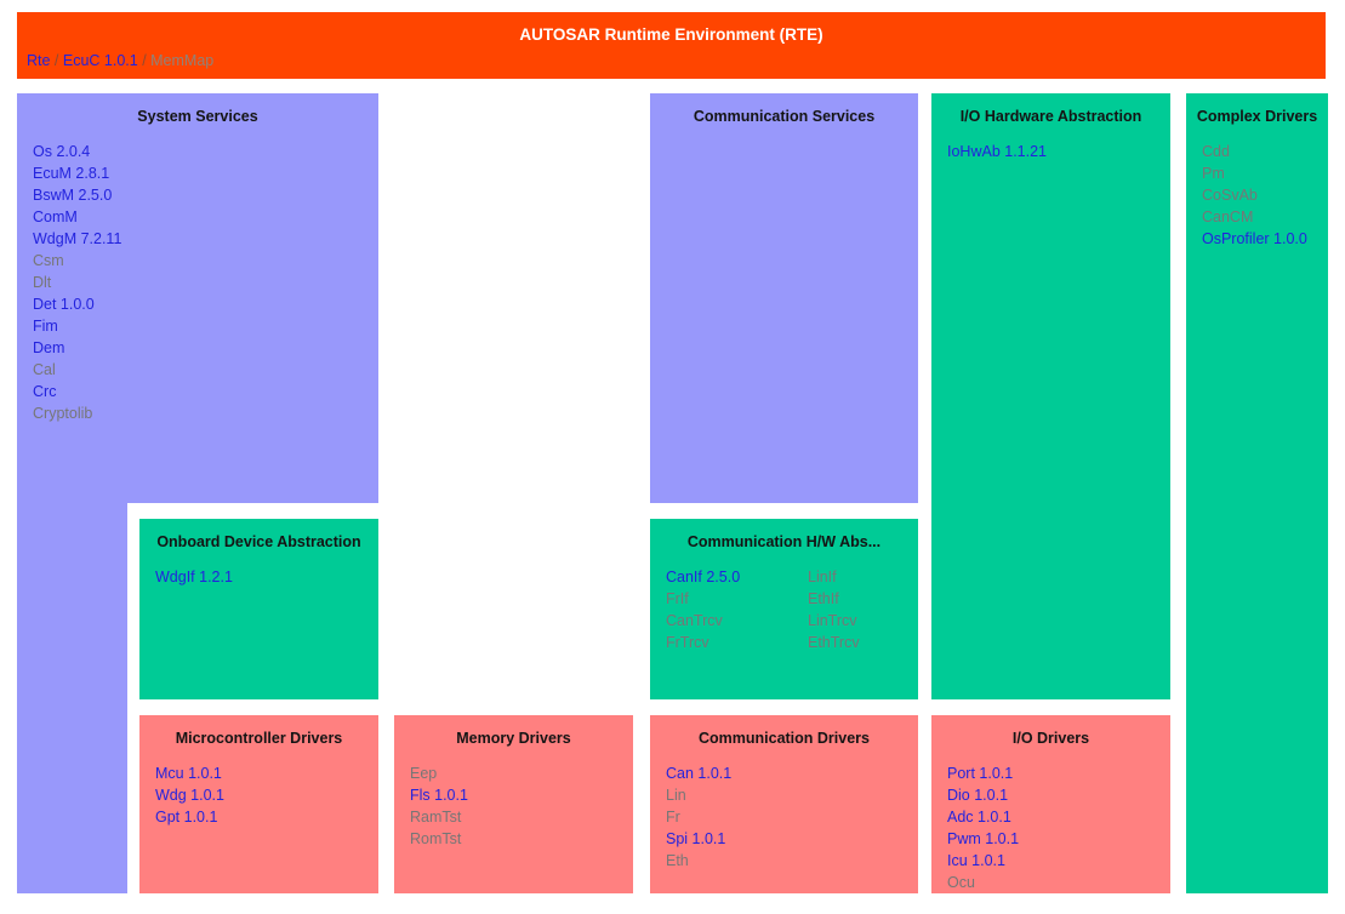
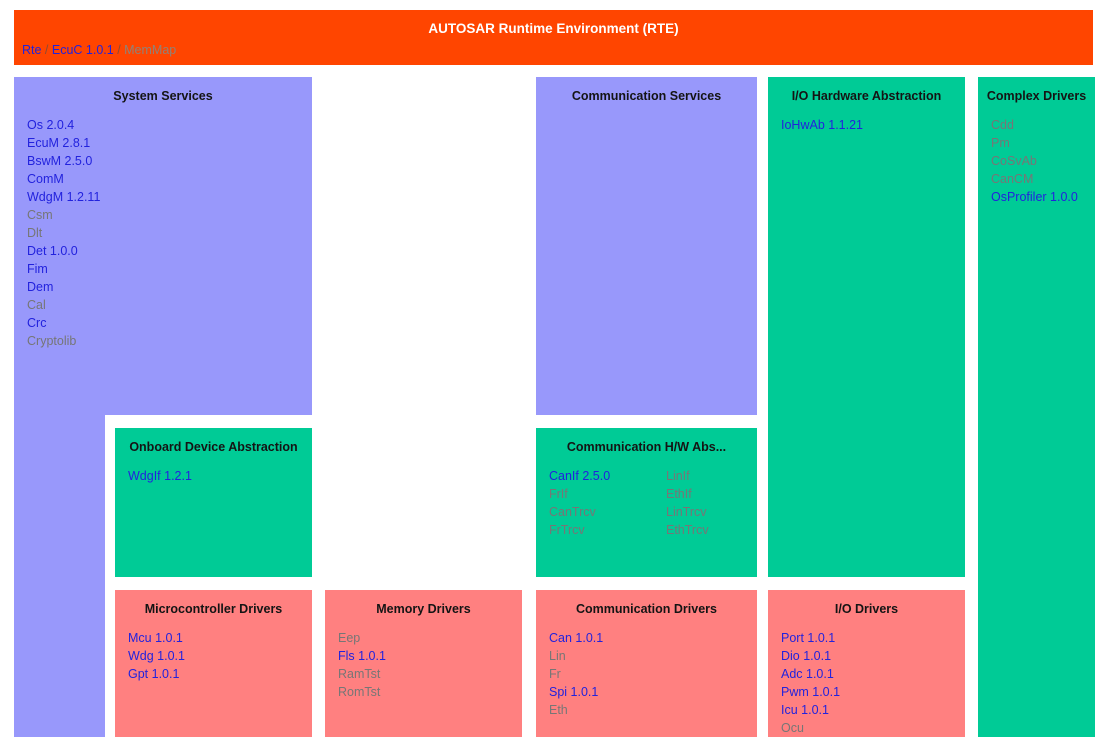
  AUTOSAR Runtime Environment (RTE)
  Rte / EcuC 1.0.1 / MemMap
  System Services
  Os 2.0.4
  EcuM 2.8.1
  BswM 2.5.0
  ComM
- WdgM 7.2.11
+ WdgM 1.2.11
  Csm
  Dlt
  Det 1.0.0
  Fim
  Dem
  Cal
  Crc
  Cryptolib
  Communication Services
  I/O Hardware Abstraction
  IoHwAb 1.1.21
  Complex Drivers
  Cdd
  Pm
  CoSvAb
  CanCM
  OsProfiler 1.0.0
  Onboard Device Abstraction
  WdgIf 1.2.1
  Communication H/W Abs...
  CanIf 2.5.0
  FrIf
  CanTrcv
  FrTrcv
  LinIf
  EthIf
  LinTrcv
  EthTrcv
  Microcontroller Drivers
  Mcu 1.0.1
  Wdg 1.0.1
  Gpt 1.0.1
  Memory Drivers
  Eep
  Fls 1.0.1
  RamTst
  RomTst
  Communication Drivers
  Can 1.0.1
  Lin
  Fr
  Spi 1.0.1
  Eth
  I/O Drivers
  Port 1.0.1
  Dio 1.0.1
  Adc 1.0.1
  Pwm 1.0.1
  Icu 1.0.1
  Ocu
